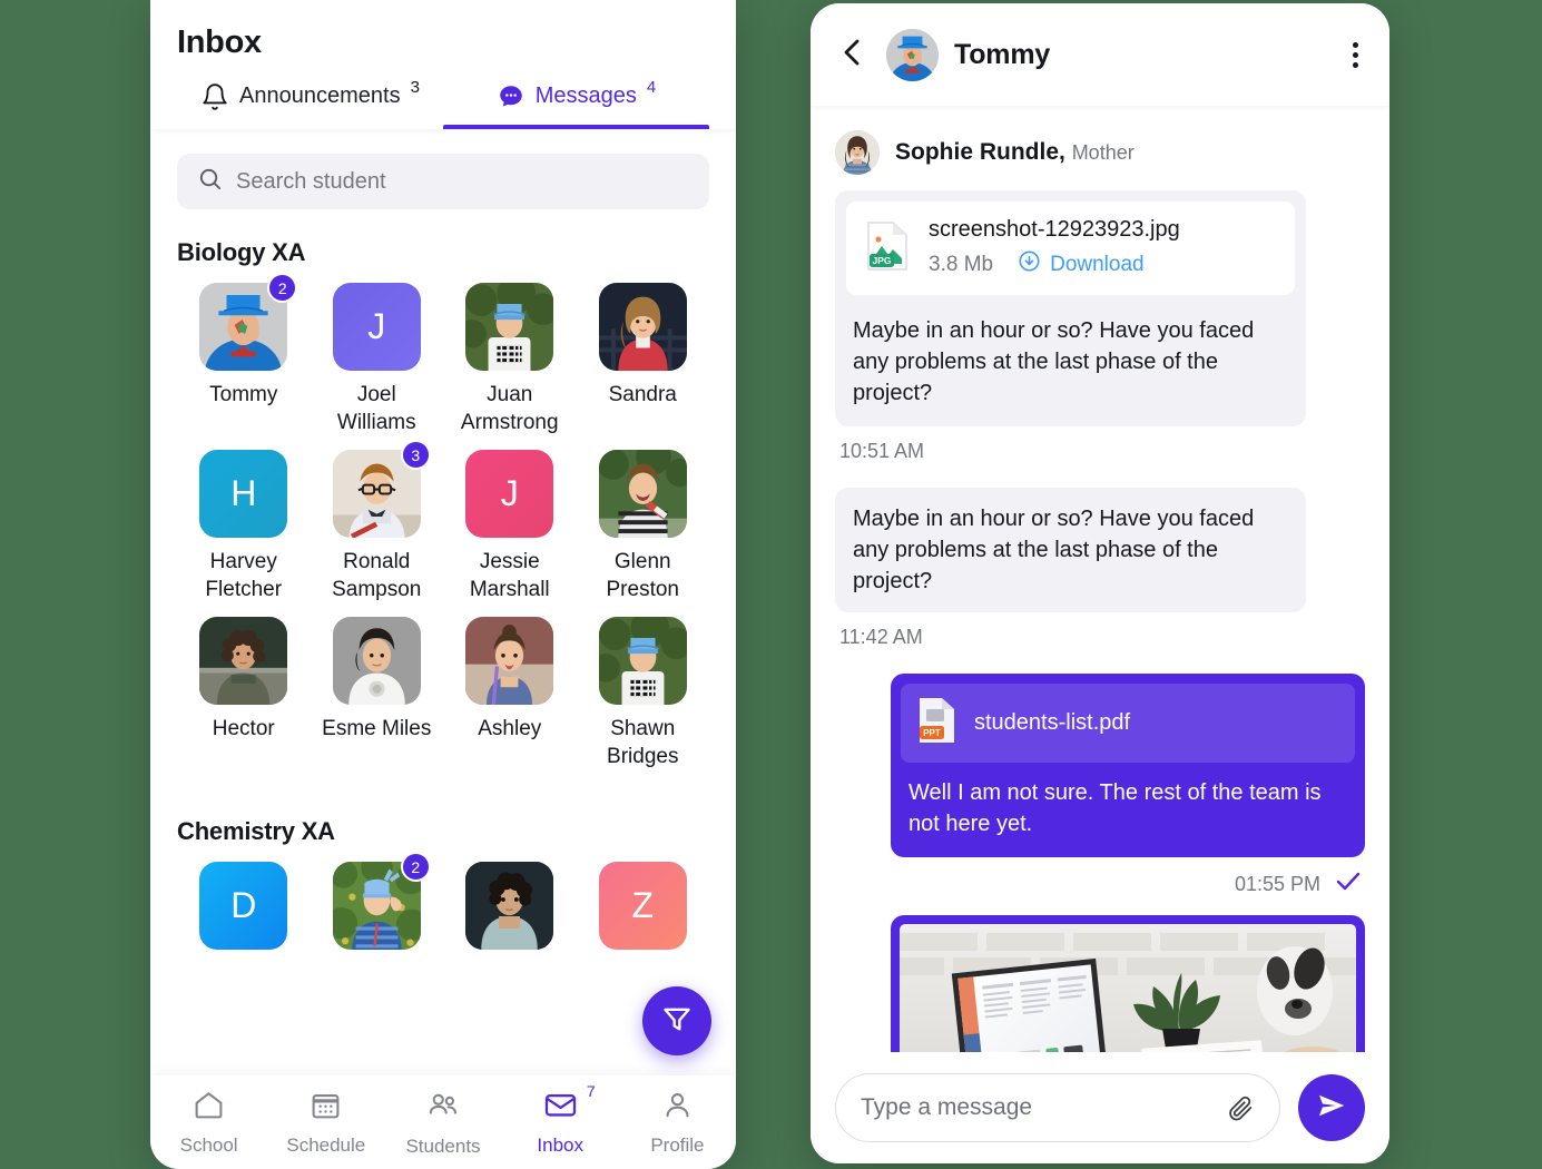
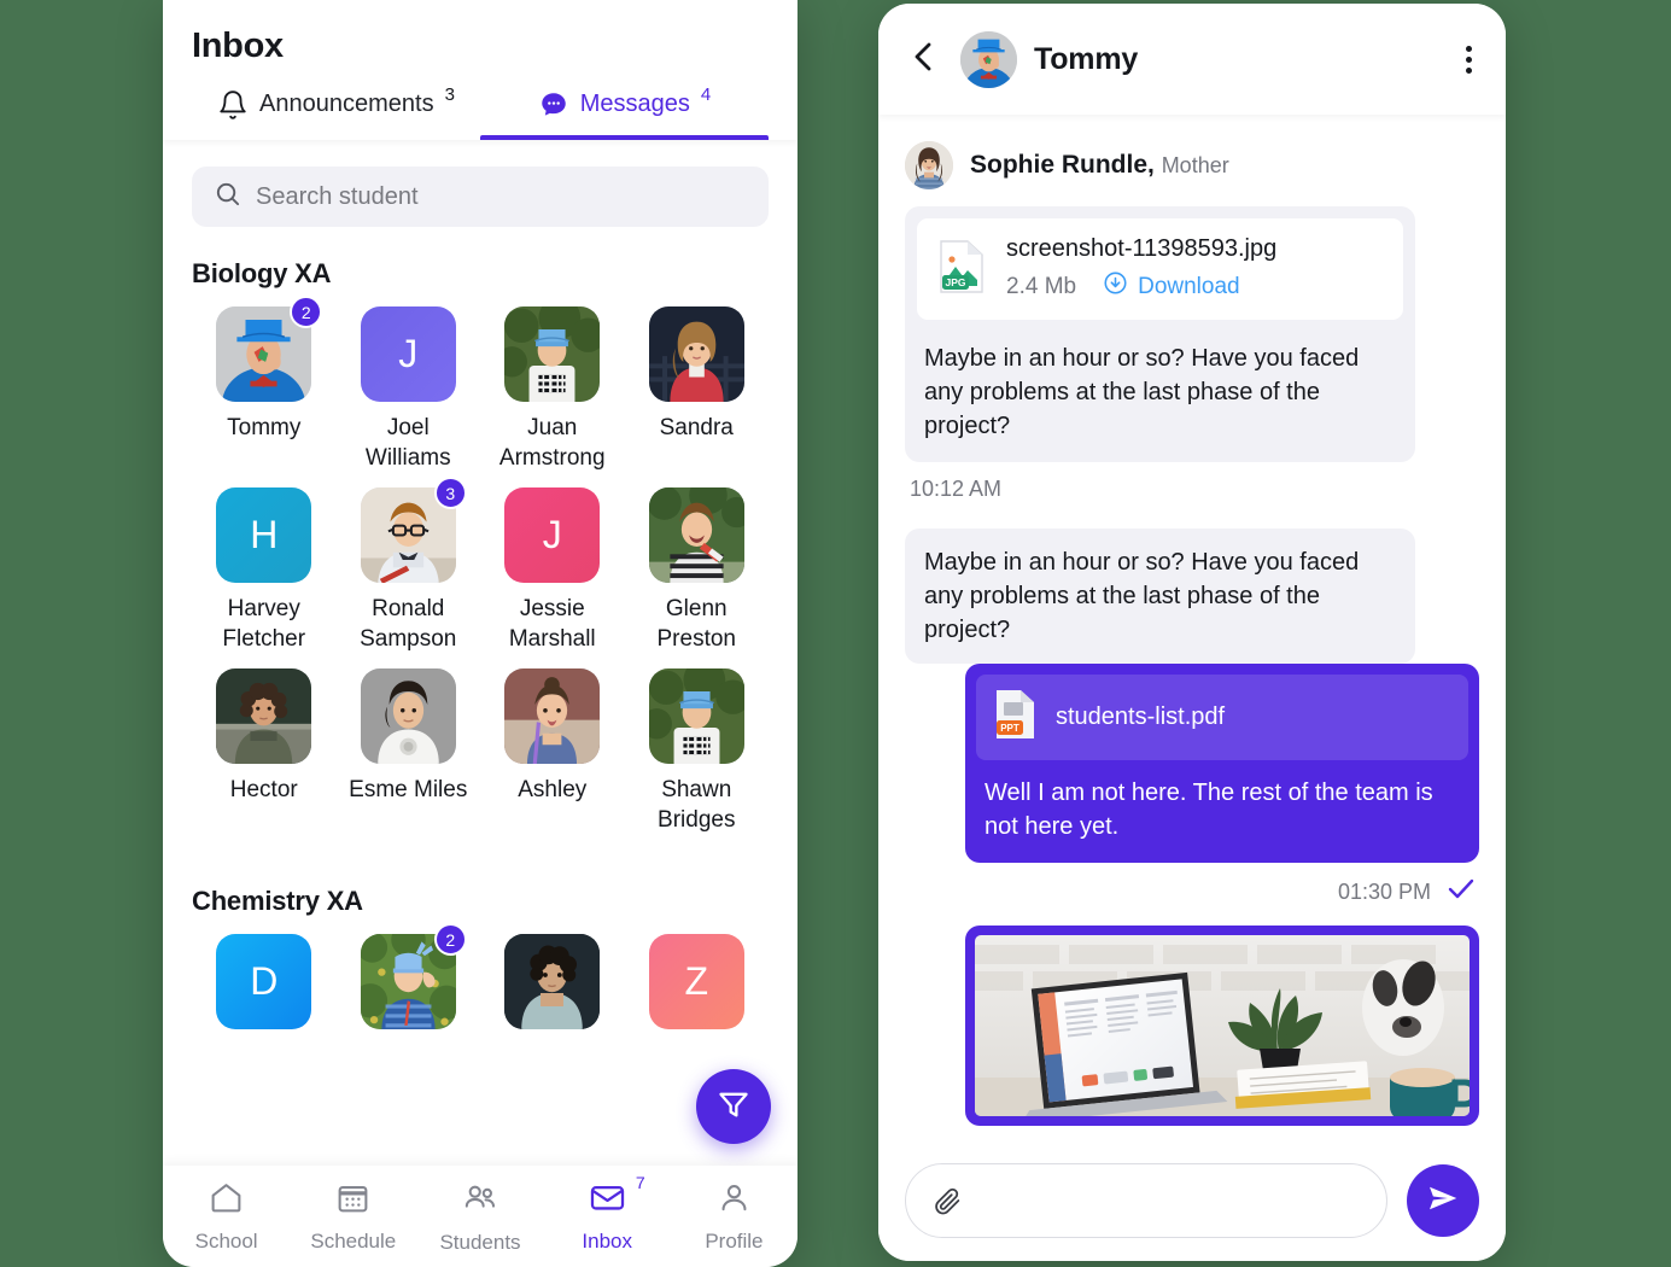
  Inbox
  Announcements
  3
  Messages
  4
  Search student
  Biology XA
  2
  Tommy
  J
  Joel Williams
  Juan Armstrong
  Sandra
  H
  Harvey Fletcher
  3
  Ronald Sampson
  J
  Jessie Marshall
  Glenn Preston
  Hector
  Esme Miles
  Ashley
  Shawn Bridges
  Chemistry XA
  D
  2
  Z
  School
  Schedule
  Students
  7
  Inbox
  Profile
  Tommy
  Sophie Rundle, Mother
  JPG
- screenshot-12923923.jpg
+ screenshot-11398593.jpg
- 3.8 Mb
+ 2.4 Mb
  Download
  Maybe in an hour or so? Have you faced any problems at the last phase of the project?
- 10:51 AM
+ 10:12 AM
  Maybe in an hour or so? Have you faced any problems at the last phase of the project?
- 11:42 AM
  PPT
  students-list.pdf
- Well I am not sure. The rest of the team is not here yet.
+ Well I am not here. The rest of the team is not here yet.
- 01:55 PM
+ 01:30 PM
- Type a message
